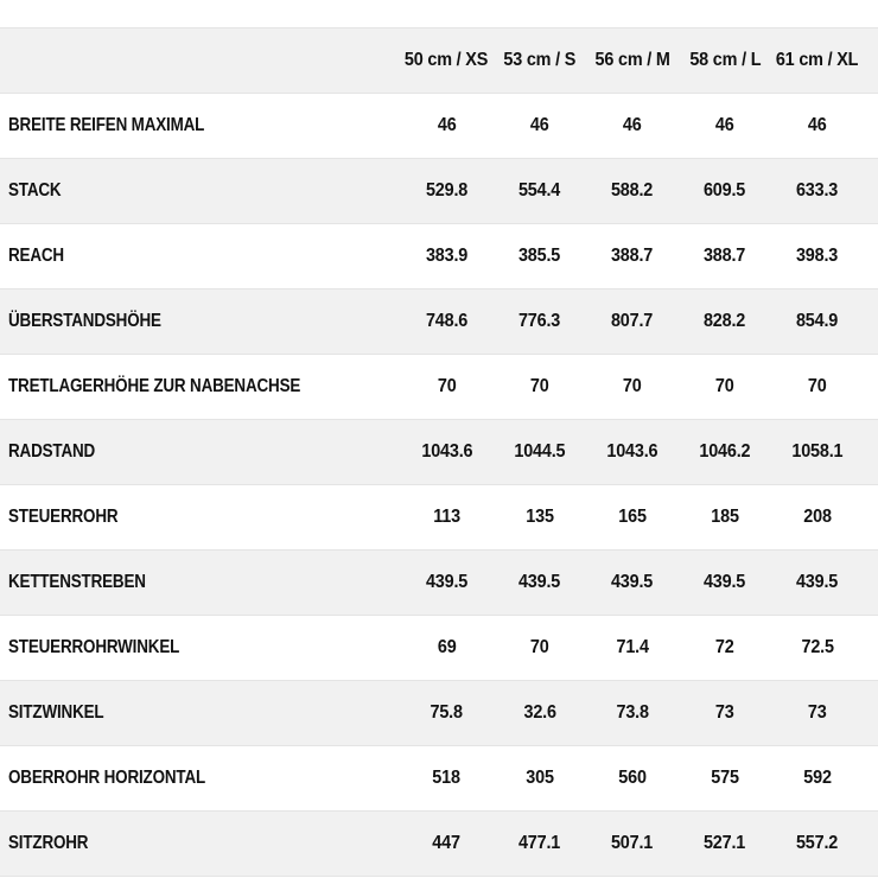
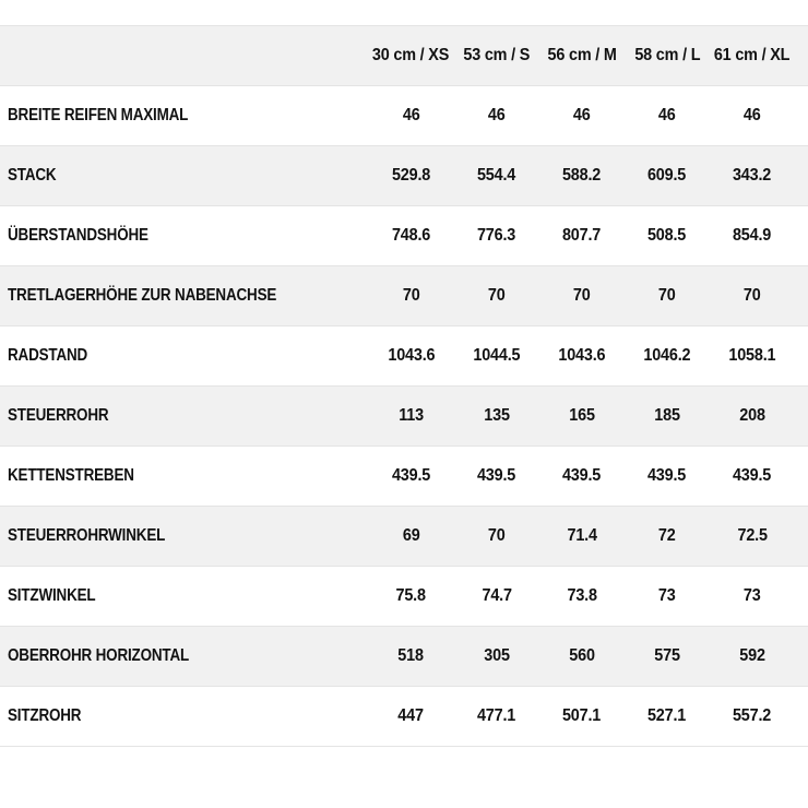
- 	50 cm / XS	53 cm / S	56 cm / M	58 cm / L	61 cm / XL
+ 	30 cm / XS	53 cm / S	56 cm / M	58 cm / L	61 cm / XL
  BREITE REIFEN MAXIMAL	46	46	46	46	46
- STACK	529.8	554.4	588.2	609.5	633.3
+ STACK	529.8	554.4	588.2	609.5	343.2
- REACH	383.9	385.5	388.7	388.7	398.3
- ÜBERSTANDSHÖHE	748.6	776.3	807.7	828.2	854.9
+ ÜBERSTANDSHÖHE	748.6	776.3	807.7	508.5	854.9
  TRETLAGERHÖHE ZUR NABENACHSE	70	70	70	70	70
  RADSTAND	1043.6	1044.5	1043.6	1046.2	1058.1
  STEUERROHR	113	135	165	185	208
  KETTENSTREBEN	439.5	439.5	439.5	439.5	439.5
  STEUERROHRWINKEL	69	70	71.4	72	72.5
- SITZWINKEL	75.8	32.6	73.8	73	73
+ SITZWINKEL	75.8	74.7	73.8	73	73
  OBERROHR HORIZONTAL	518	305	560	575	592
  SITZROHR	447	477.1	507.1	527.1	557.2
